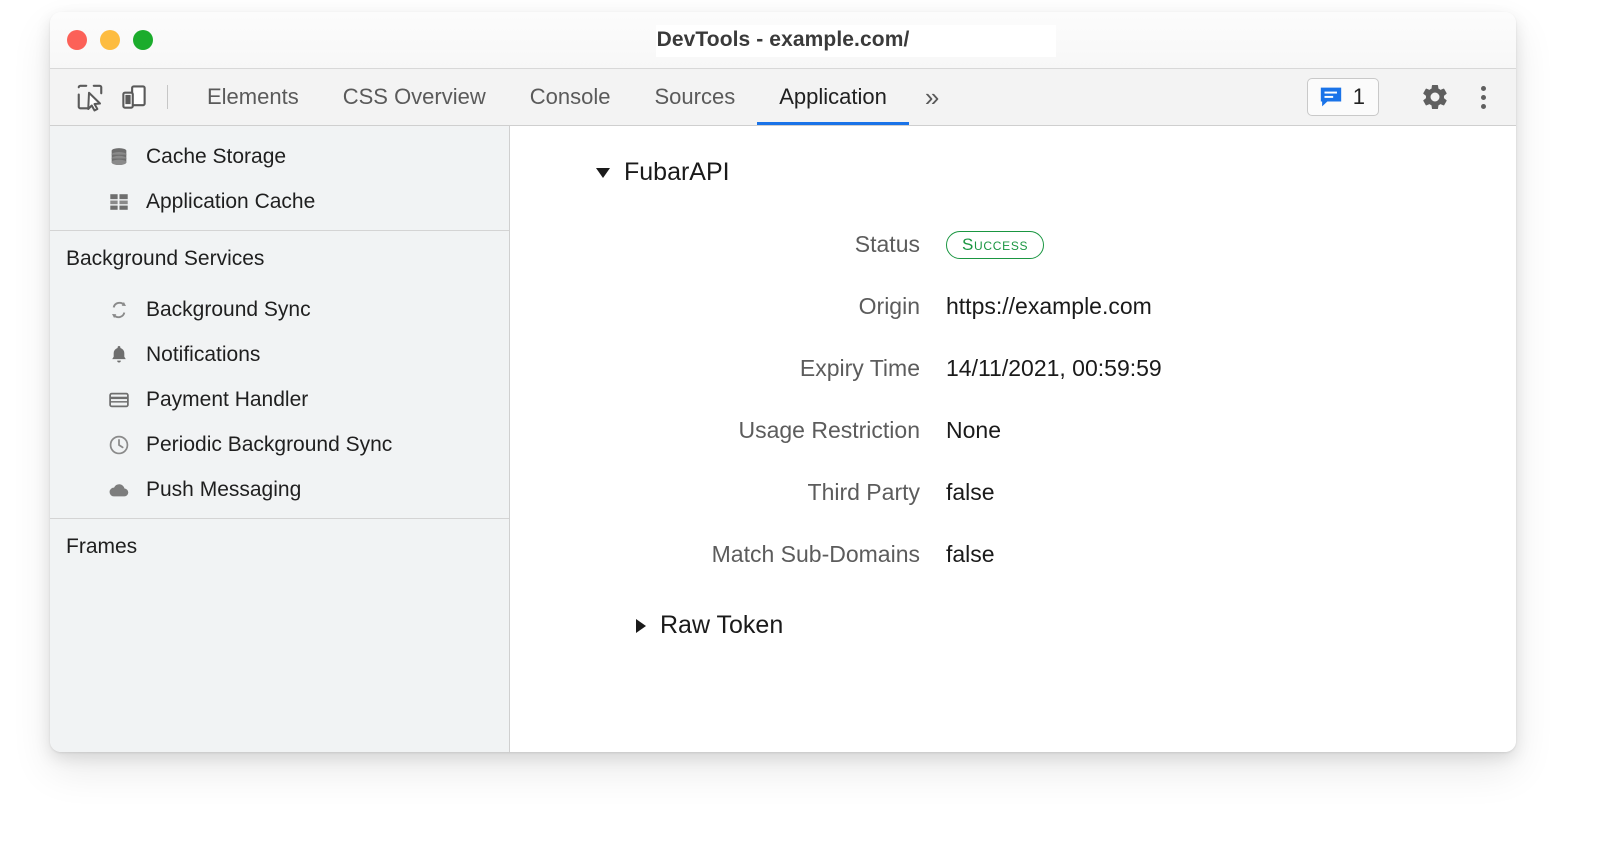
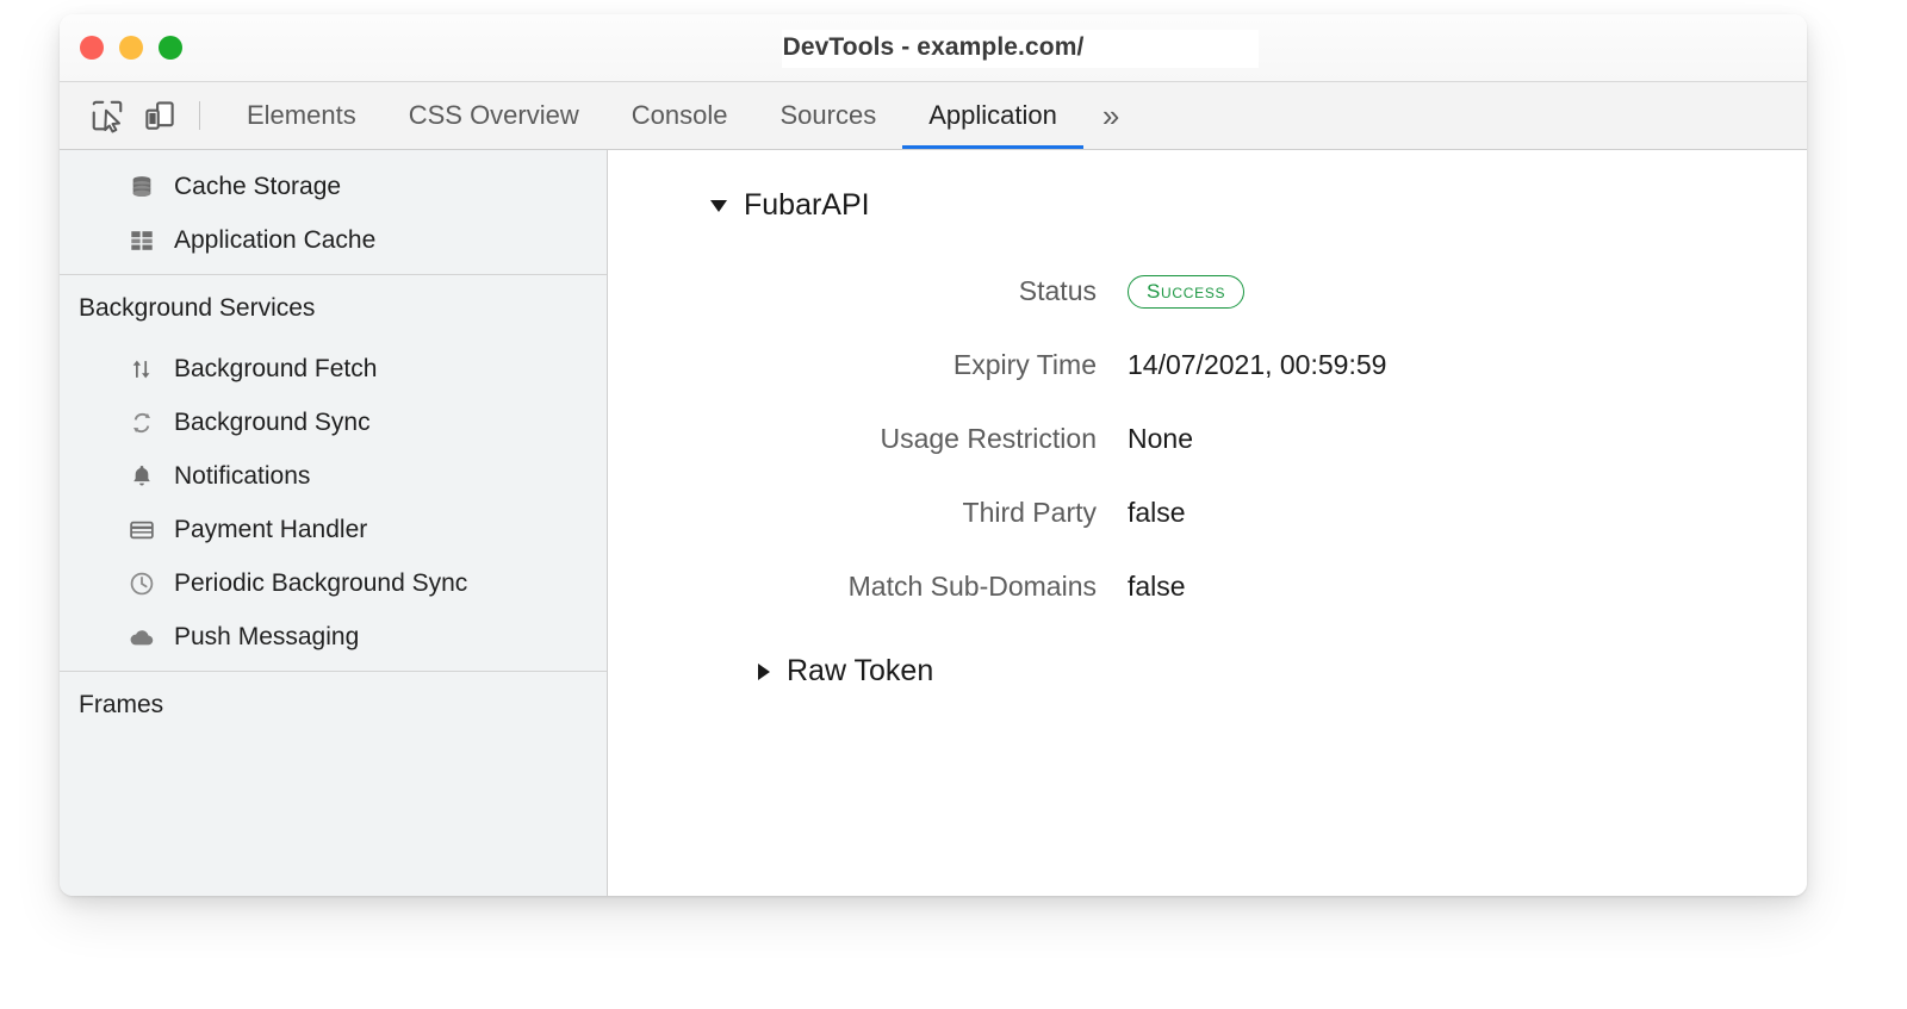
  DevTools - example.com/
  Elements
  CSS Overview
  Console
  Sources
  Application
  »
- 1
  Cache Storage
  Application Cache
  Background Services
+ Background Fetch
  Background Sync
  Notifications
  Payment Handler
  Periodic Background Sync
  Push Messaging
  Frames
  FubarAPI
  Status
  success
- Origin
- https://example.com
  Expiry Time
- 14/11/2021, 00:59:59
+ 14/07/2021, 00:59:59
  Usage Restriction
  None
  Third Party
  false
  Match Sub-Domains
  false
  Raw Token
